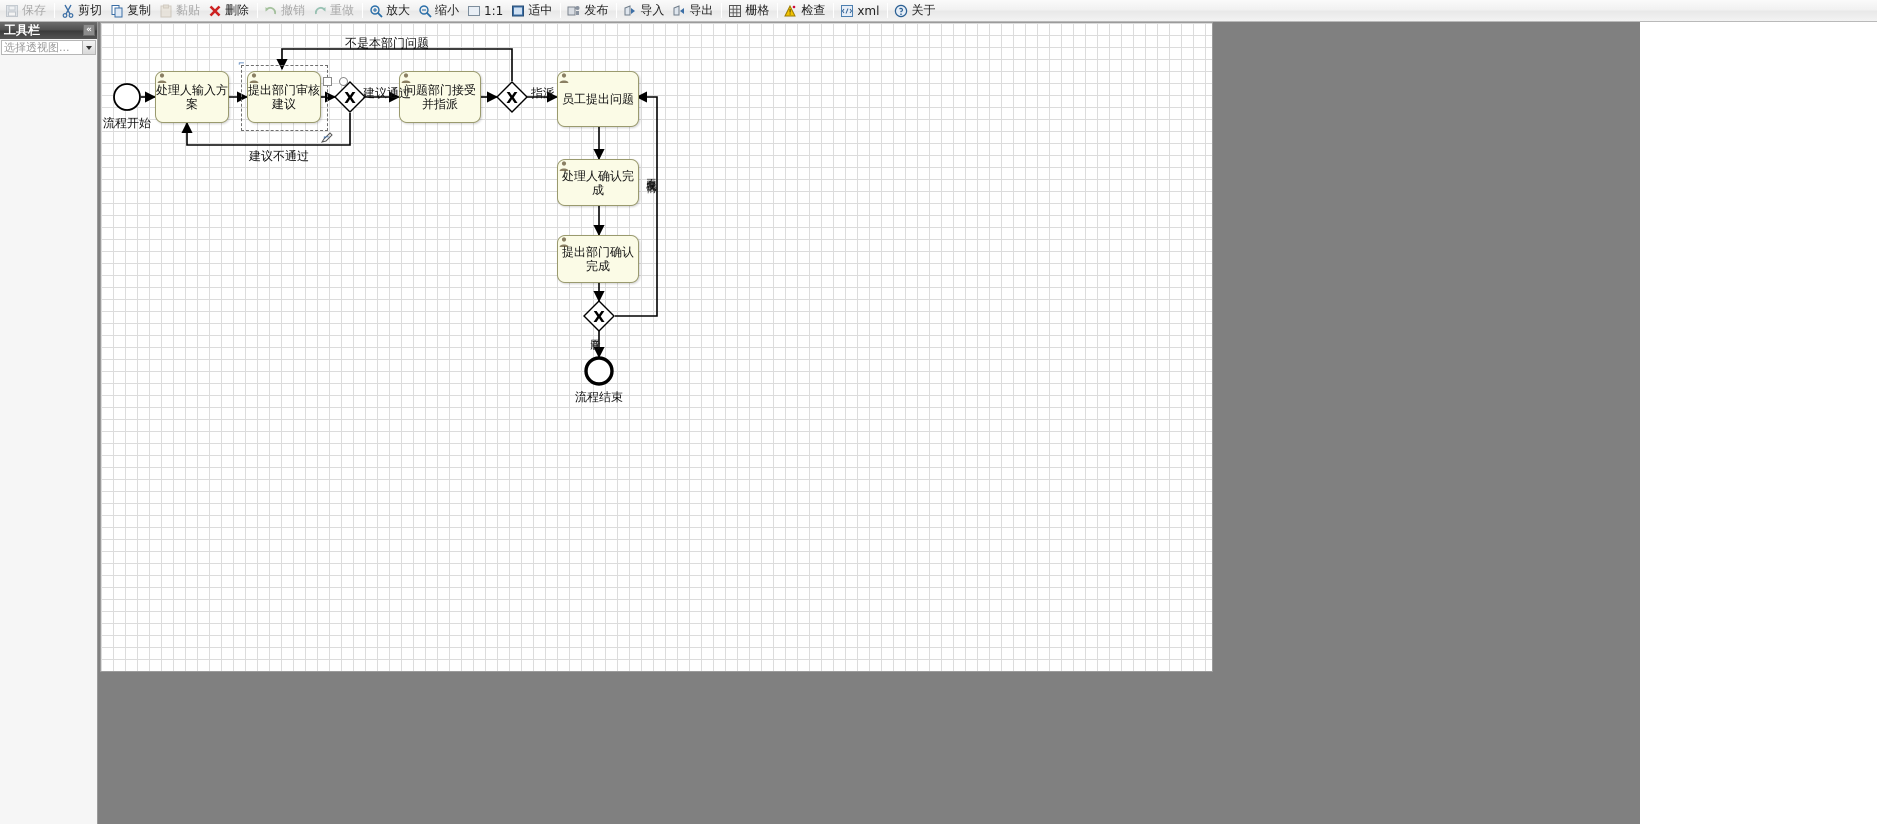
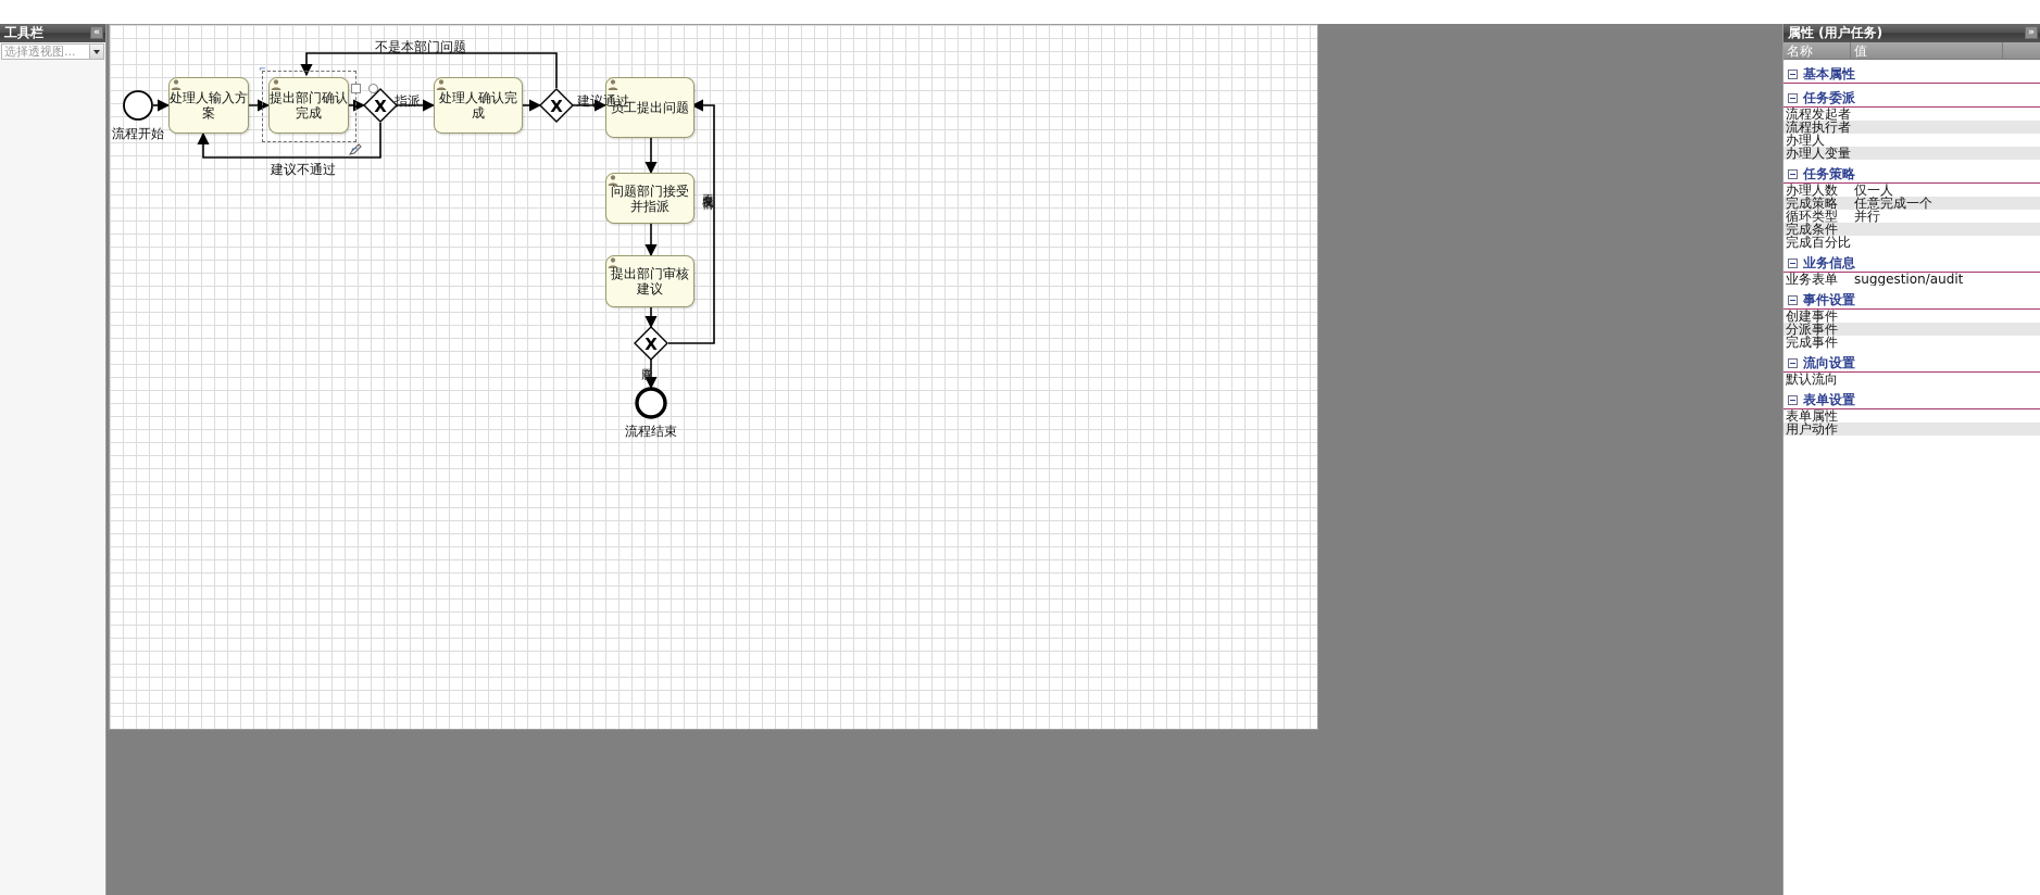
- 保存
- 剪切
- 复制
- 黏贴
- 删除
- 撤销
- 重做
- 放大
- 缩小
- 1:1
- 适中
- 发布
- 导入
- 导出
- 栅格
- 检查
- xml
- 关于
  工具栏
  «
  选择透视图...
  X
  X
  X
  处理人输入方案
- 提出部门审核建议
+ 提出部门确认完成
- 问题部门接受并指派
+ 处理人确认完成
  员工提出问题
- 处理人确认完成
+ 问题部门接受并指派
- 提出部门确认完成
+ 提出部门审核建议
  ⌐
  ⌐
  流程开始
  流程结束
  不是本部门问题
- 建议通过
+ 指派
  建议不通过
- 指派
+ 建议通过
+ 属性 (用户任务)
+ »
+ 名称
+ 值
+ 基本属性
+ 任务委派
+ 流程发起者
+ 流程执行者
+ 办理人
+ 办理人变量
+ 任务策略
+ 办理人数
+ 仅一人
+ 完成策略
+ 任意完成一个
+ 循环类型
+ 并行
+ 完成条件
+ 完成百分比
+ 业务信息
+ 业务表单
+ suggestion/audit
+ 事件设置
+ 创建事件
+ 分派事件
+ 完成事件
+ 流向设置
+ 默认流向
+ 表单设置
+ 表单属性
+ 用户动作
